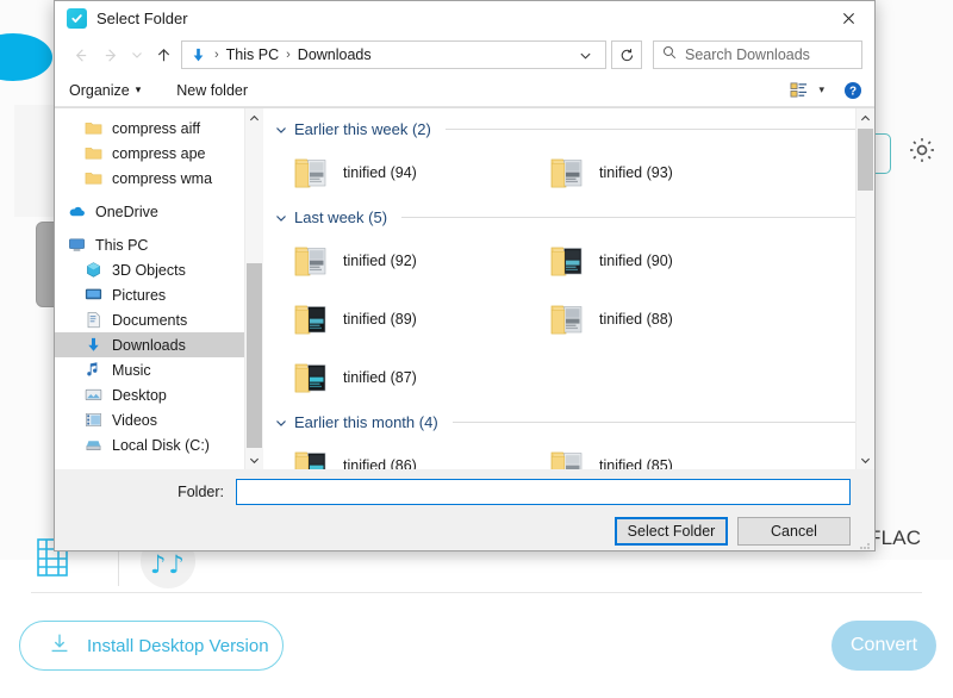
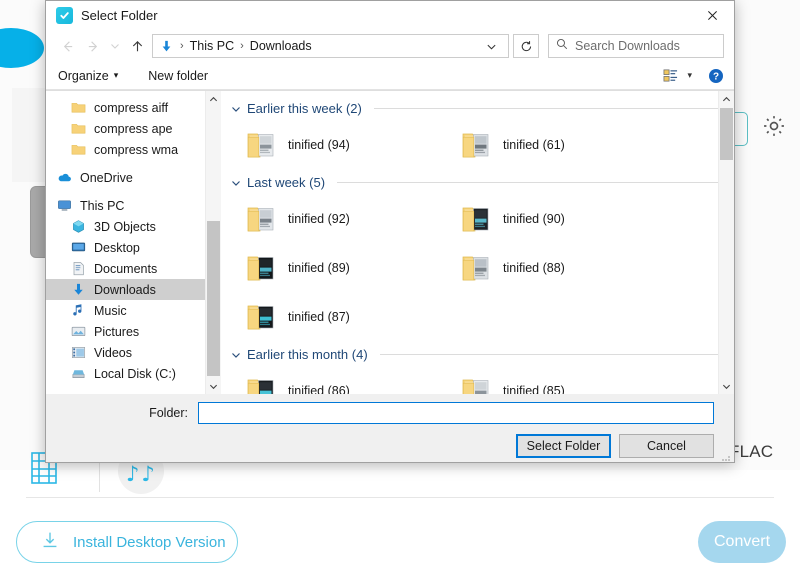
  LAC
  ♪♪
  Install Desktop Version
  Convert
  Select Folder
  ›
  This PC
  ›
  Downloads
  Search Downloads
  Organize
  ▾
  New folder
  ▾
  ?
  compress aiff
  compress ape
  compress wma
  OneDrive
  This PC
  3D Objects
- Pictures
+ Desktop
  Documents
  Downloads
  Music
- Desktop
+ Pictures
  Videos
  Local Disk (C:)
  Earlier this week (2)
  tinified (94)
- tinified (93)
+ tinified (61)
  Last week (5)
  tinified (92)
  tinified (90)
  tinified (89)
  tinified (88)
  tinified (87)
  Earlier this month (4)
  tinified (86)
  tinified (85)
  Folder:
  Select Folder
  Cancel
